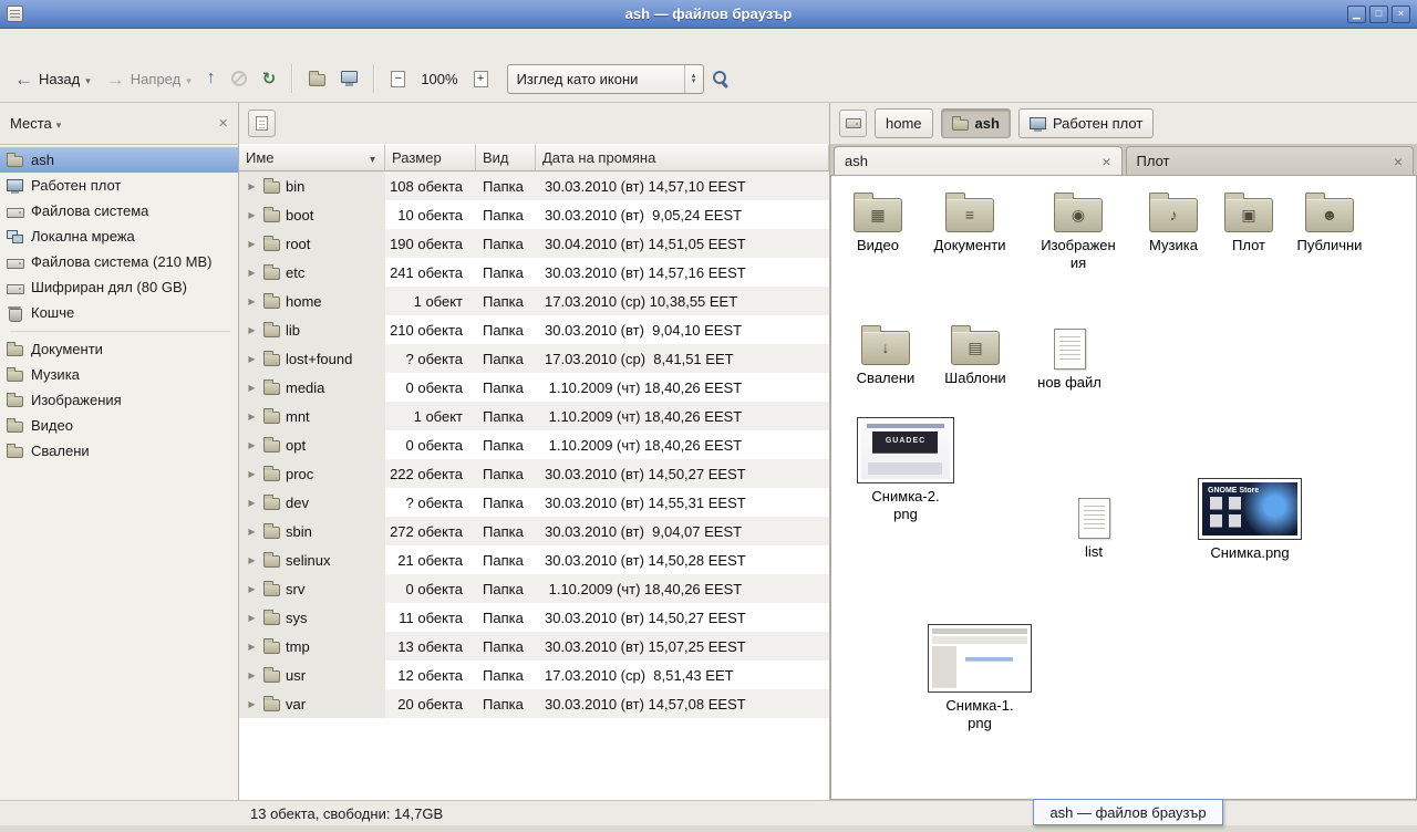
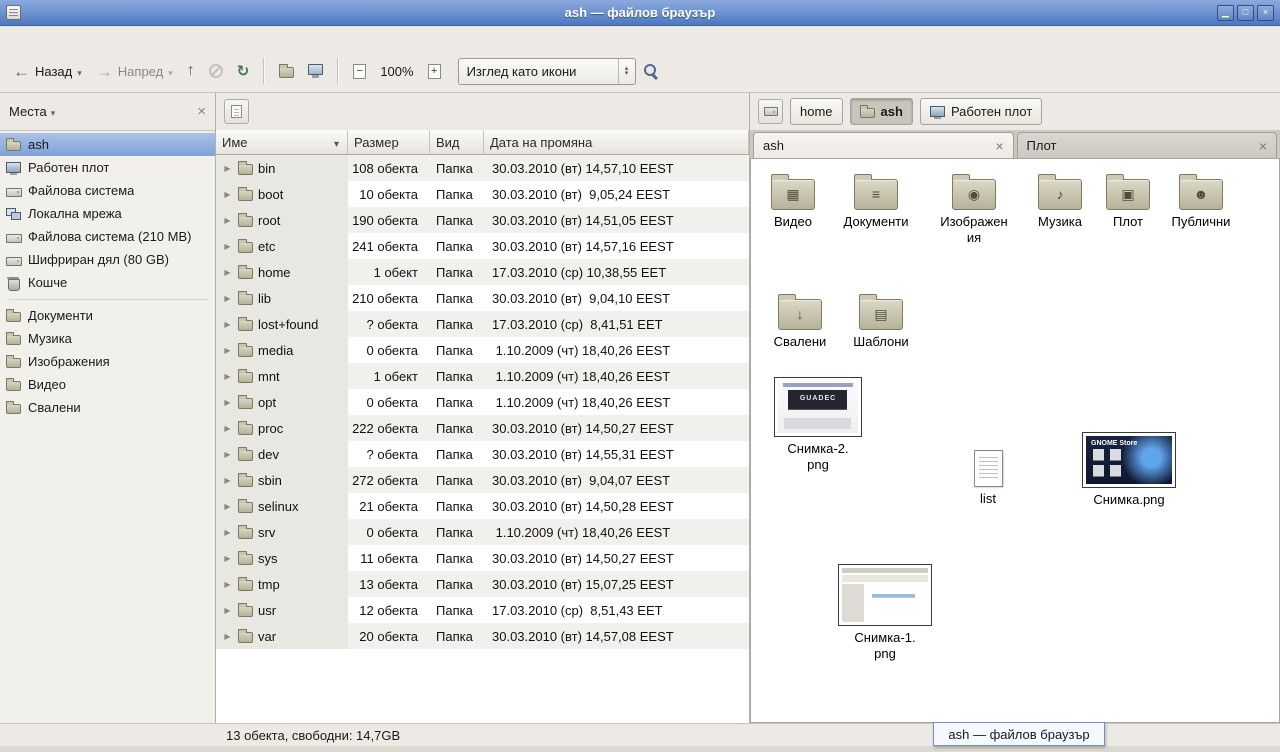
  ash — файлов браузър
  ▁
  □
  ×
  Назад
  Напред
  100%
  Изглед като икони
  Места
  ash
  Работен плот
  Файлова система
  Локална мрежа
  Файлова система (210 MB)
  Шифриран дял (80 GB)
  Кошче
  Документи
  Музика
  Изображения
  Видео
  Свалени
  Име
  Размер
  Вид
  Дата на промяна
  bin
  108 обекта
  Папка
  30.03.2010 (вт) 14,57,10 EEST
  boot
  10 обекта
  Папка
  30.03.2010 (вт) 9,05,24 EEST
  root
  190 обекта
  Папка
- 30.04.2010 (вт) 14,51,05 EEST
+ 30.03.2010 (вт) 14,51,05 EEST
  etc
  241 обекта
  Папка
  30.03.2010 (вт) 14,57,16 EEST
  home
  1 обект
  Папка
  17.03.2010 (ср) 10,38,55 EET
  lib
  210 обекта
  Папка
  30.03.2010 (вт) 9,04,10 EEST
  lost+found
  ? обекта
  Папка
  17.03.2010 (ср) 8,41,51 EET
  media
  0 обекта
  Папка
  1.10.2009 (чт) 18,40,26 EEST
  mnt
  1 обект
  Папка
  1.10.2009 (чт) 18,40,26 EEST
  opt
  0 обекта
  Папка
  1.10.2009 (чт) 18,40,26 EEST
  proc
  222 обекта
  Папка
  30.03.2010 (вт) 14,50,27 EEST
  dev
  ? обекта
  Папка
  30.03.2010 (вт) 14,55,31 EEST
  sbin
  272 обекта
  Папка
  30.03.2010 (вт) 9,04,07 EEST
  selinux
  21 обекта
  Папка
  30.03.2010 (вт) 14,50,28 EEST
  srv
  0 обекта
  Папка
  1.10.2009 (чт) 18,40,26 EEST
  sys
  11 обекта
  Папка
  30.03.2010 (вт) 14,50,27 EEST
  tmp
  13 обекта
  Папка
  30.03.2010 (вт) 15,07,25 EEST
  usr
  12 обекта
  Папка
  17.03.2010 (ср) 8,51,43 EET
  var
  20 обекта
  Папка
  30.03.2010 (вт) 14,57,08 EEST
  home
  ash
  Работен плот
  ash
  Плот
  ▦
  Видео
  ≡
  Документи
  ◉
  Изображен
  ия
  ♪
  Музика
  ▣
  Плот
  ☻
  Публични
  ↓
  Свалени
  ▤
  Шаблони
- нов файл
  Снимка-2.
  png
  list
  Снимка.png
  Снимка-1.
  png
  13 обекта, свободни: 14,7GB
  ash — файлов браузър
